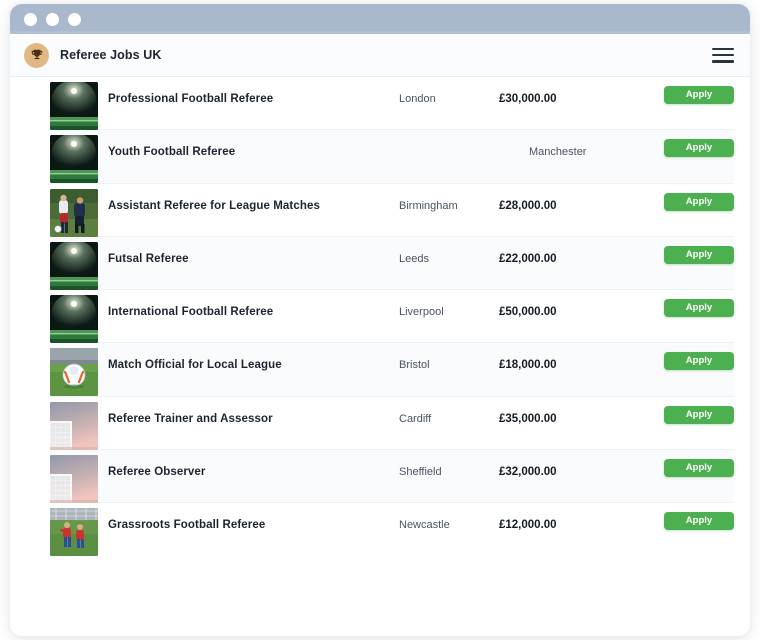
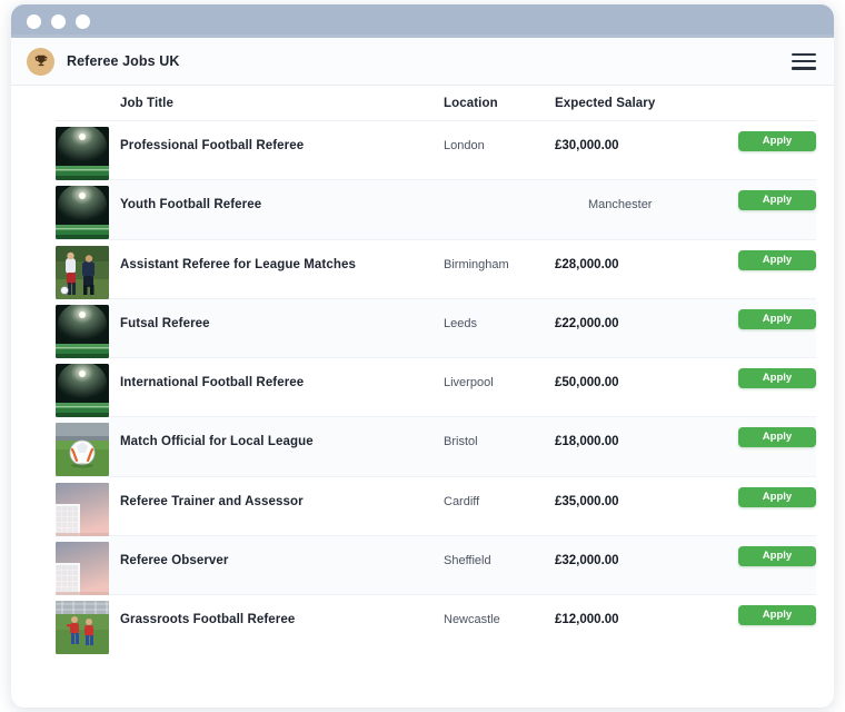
  Referee Jobs UK
+ Job Title
+ Location
+ Expected Salary
  Professional Football Referee
  London
  £30,000.00
  Apply
  Youth Football Referee
  Manchester
  Apply
  Assistant Referee for League Matches
  Birmingham
  £28,000.00
  Apply
  Futsal Referee
  Leeds
  £22,000.00
  Apply
  International Football Referee
  Liverpool
  £50,000.00
  Apply
  Match Official for Local League
  Bristol
  £18,000.00
  Apply
  Referee Trainer and Assessor
  Cardiff
  £35,000.00
  Apply
  Referee Observer
  Sheffield
  £32,000.00
  Apply
  Grassroots Football Referee
  Newcastle
  £12,000.00
  Apply
